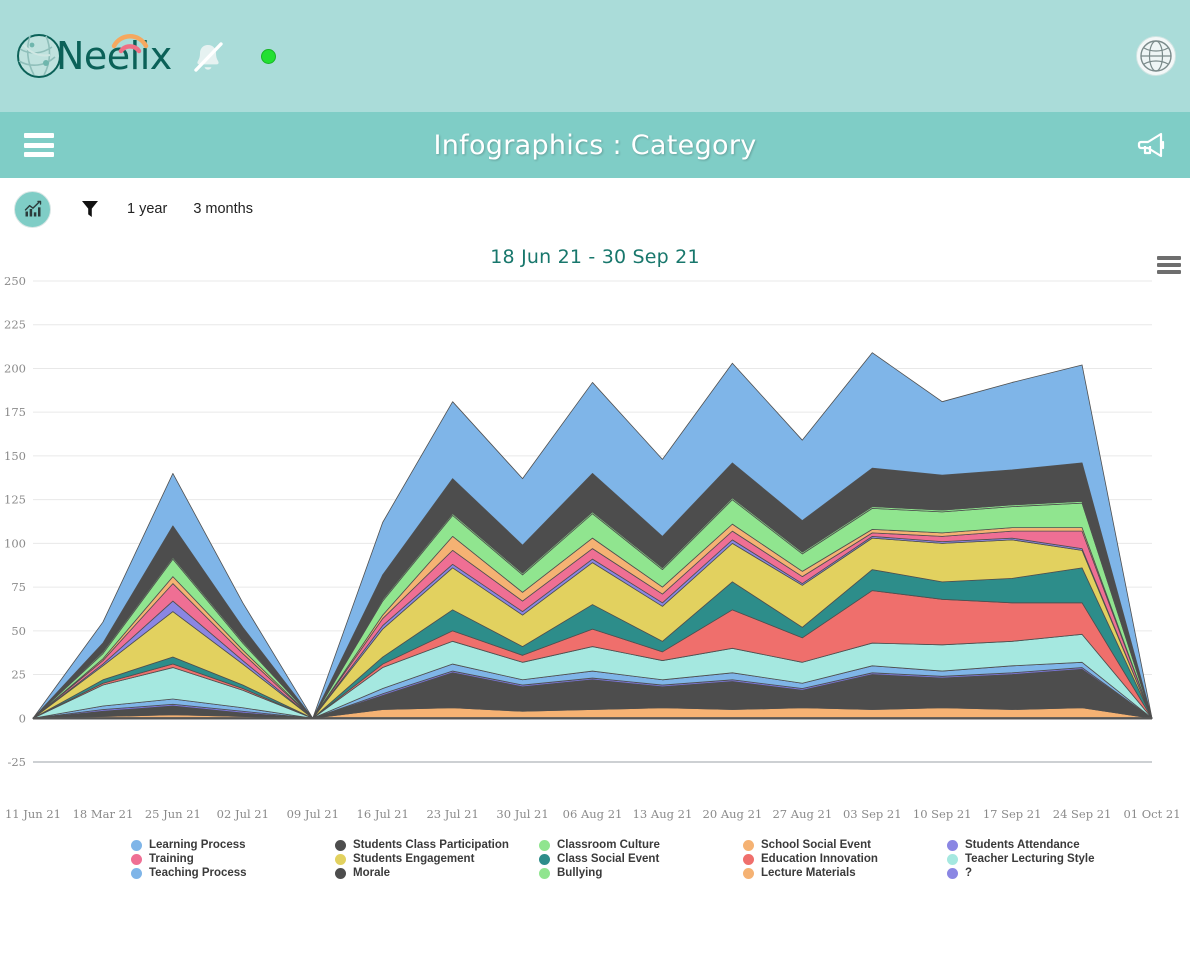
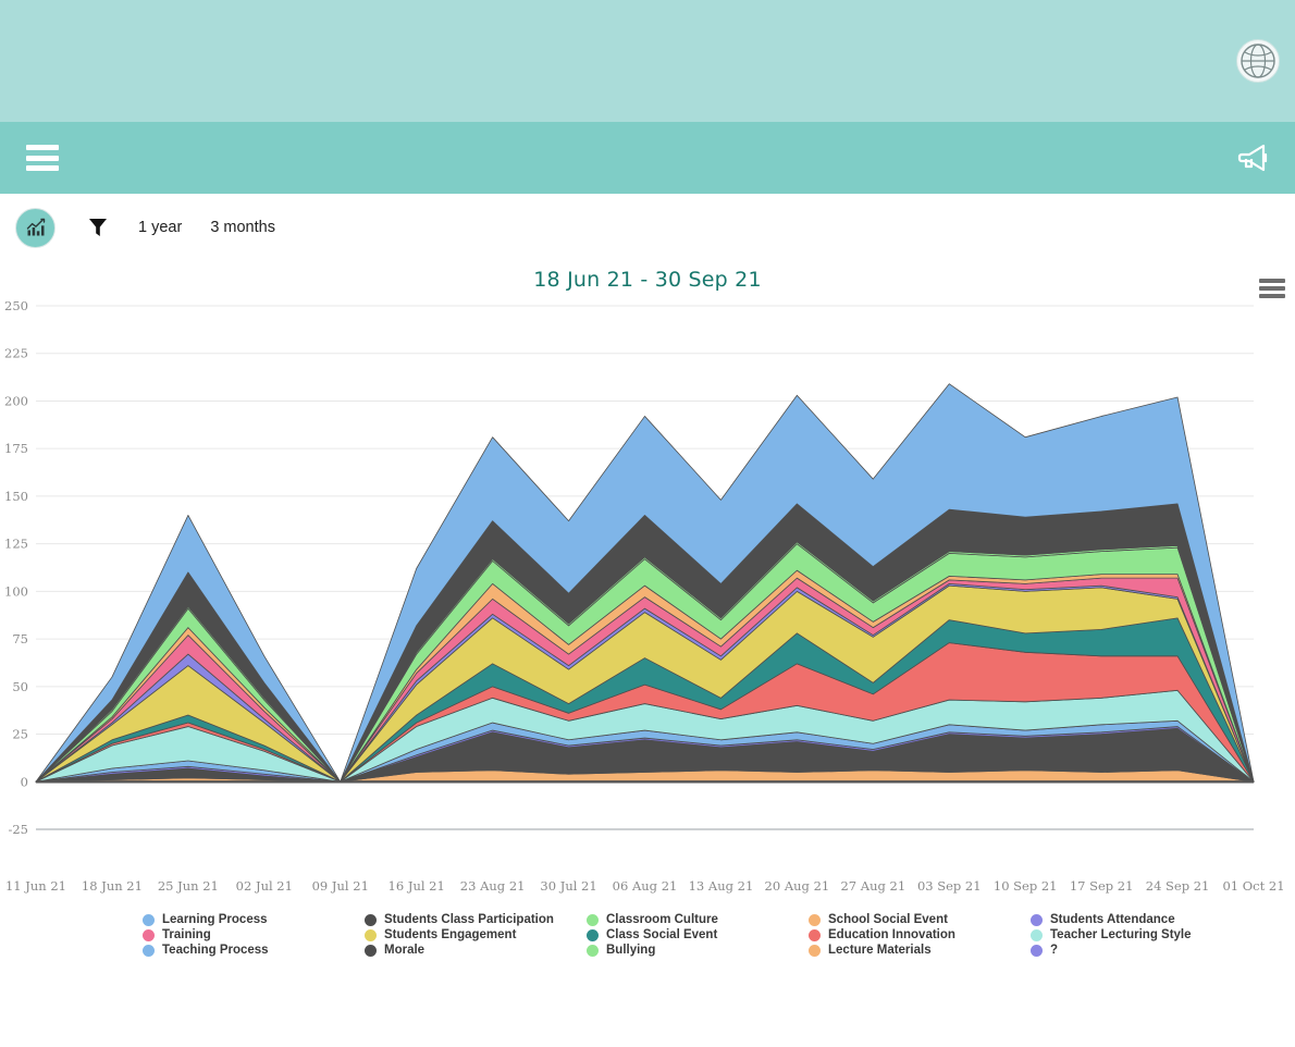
- Neelix
- Infographics : Category
  1 year
  3 months
  18 Jun 21 - 30 Sep 21
  -25
  0
  25
  50
  75
  100
  125
  150
  175
  200
  225
  250
  11 Jun 21
- 18 Mar 21
+ 18 Jun 21
  25 Jun 21
  02 Jul 21
  09 Jul 21
  16 Jul 21
- 23 Jul 21
+ 23 Aug 21
  30 Jul 21
  06 Aug 21
  13 Aug 21
  20 Aug 21
  27 Aug 21
  03 Sep 21
  10 Sep 21
  17 Sep 21
  24 Sep 21
  01 Oct 21
  Learning Process
  Students Class Participation
  Classroom Culture
  School Social Event
  Students Attendance
  Training
  Students Engagement
  Class Social Event
  Education Innovation
  Teacher Lecturing Style
  Teaching Process
  Morale
  Bullying
  Lecture Materials
  ?
